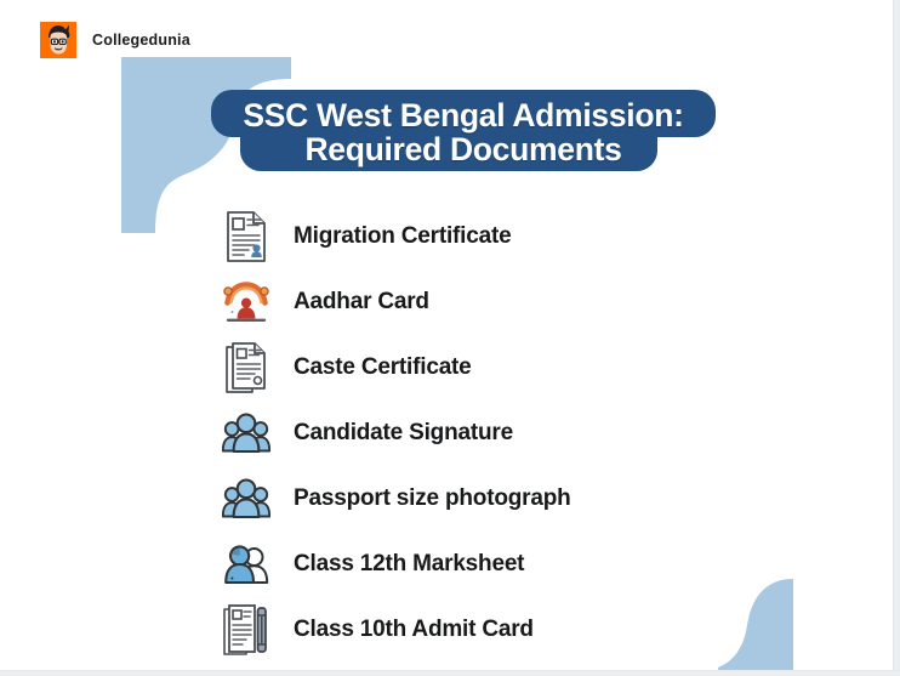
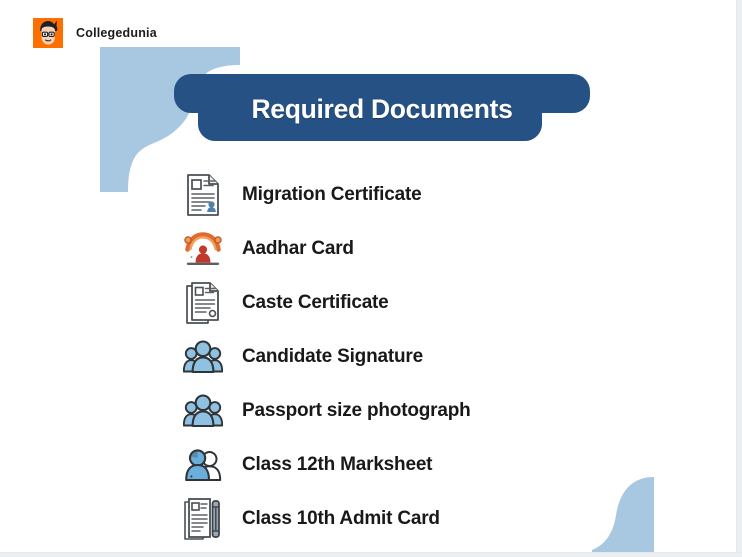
  Collegedunia
- SSC West Bengal Admission:
  Required Documents
  Migration Certificate
  Aadhar Card
  Caste Certificate
  Candidate Signature
  Passport size photograph
  Class 12th Marksheet
  Class 10th Admit Card
